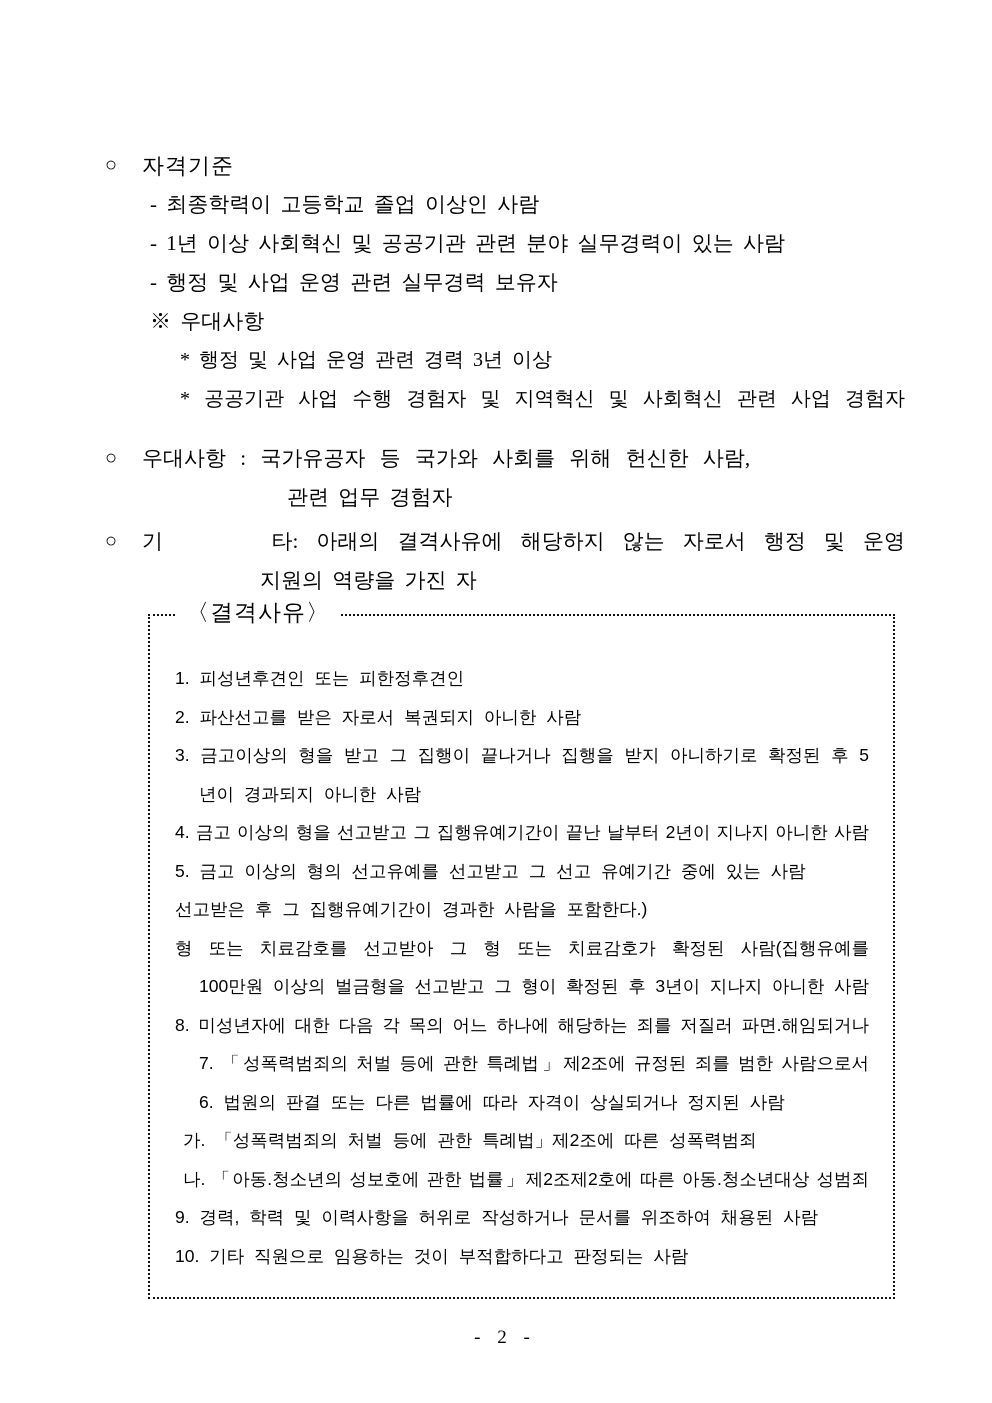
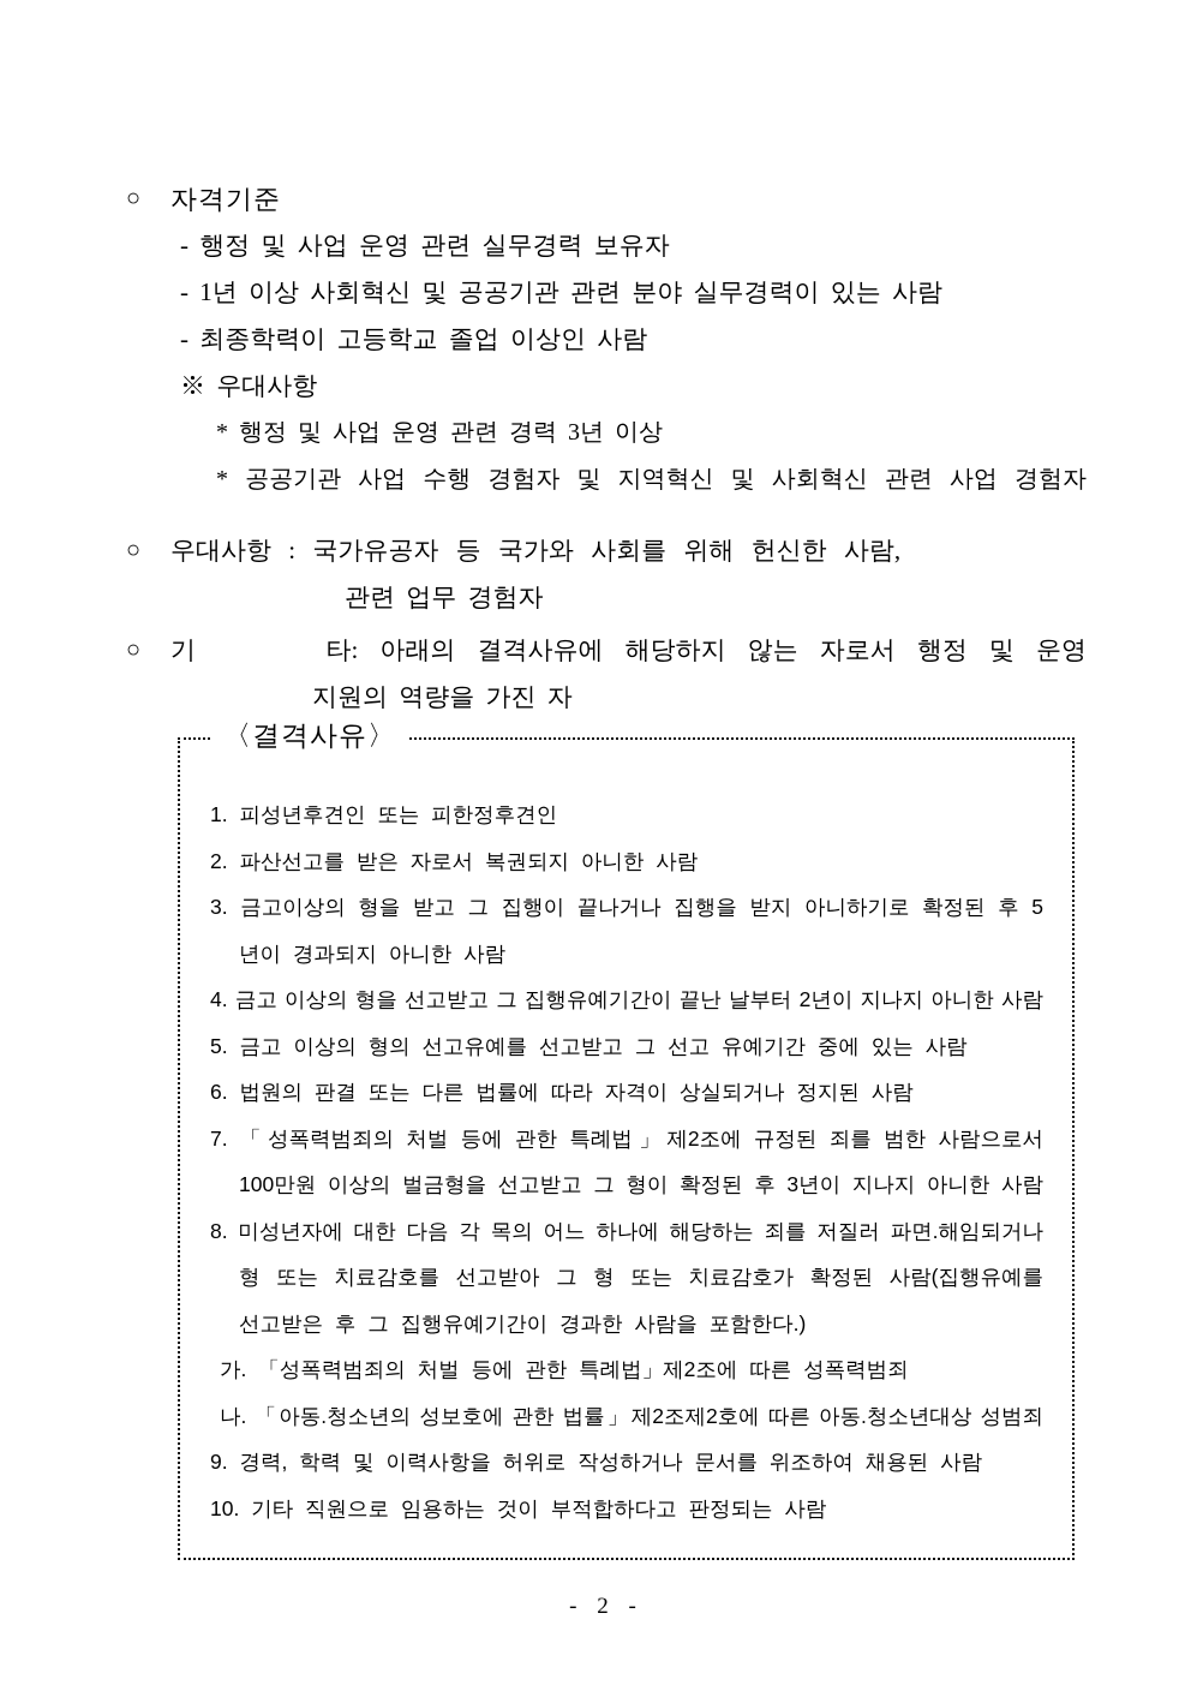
  ○
  자격기준
- - 최종학력이 고등학교 졸업 이상인 사람
+ - 행정 및 사업 운영 관련 실무경력 보유자
  - 1년 이상 사회혁신 및 공공기관 관련 분야 실무경력이 있는 사람
- - 행정 및 사업 운영 관련 실무경력 보유자
+ - 최종학력이 고등학교 졸업 이상인 사람
  ※ 우대사항
  * 행정 및 사업 운영 관련 경력 3년 이상
  * 공공기관 사업 수행 경험자 및 지역혁신 및 사회혁신 관련 사업 경험자
  ○
  우대사항 : 국가유공자 등 국가와 사회를 위해 헌신한 사람,
  관련 업무 경험자
  ○
  기 타: 아래의 결격사유에 해당하지 않는 자로서 행정 및 운영
  지원의 역량을 가진 자
  〈결격사유〉
  1. 피성년후견인 또는 피한정후견인
  2. 파산선고를 받은 자로서 복권되지 아니한 사람
  3. 금고이상의 형을 받고 그 집행이 끝나거나 집행을 받지 아니하기로 확정된 후 5
  년이 경과되지 아니한 사람
  4. 금고 이상의 형을 선고받고 그 집행유예기간이 끝난 날부터 2년이 지나지 아니한 사람
  5. 금고 이상의 형의 선고유예를 선고받고 그 선고 유예기간 중에 있는 사람
- 선고받은 후 그 집행유예기간이 경과한 사람을 포함한다.)
+ 6. 법원의 판결 또는 다른 법률에 따라 자격이 상실되거나 정지된 사람
- 형 또는 치료감호를 선고받아 그 형 또는 치료감호가 확정된 사람(집행유예를
+ 7. 「성폭력범죄의 처벌 등에 관한 특례법」제2조에 규정된 죄를 범한 사람으로서
  100만원 이상의 벌금형을 선고받고 그 형이 확정된 후 3년이 지나지 아니한 사람
  8. 미성년자에 대한 다음 각 목의 어느 하나에 해당하는 죄를 저질러 파면.해임되거나
- 7. 「성폭력범죄의 처벌 등에 관한 특례법」제2조에 규정된 죄를 범한 사람으로서
+ 형 또는 치료감호를 선고받아 그 형 또는 치료감호가 확정된 사람(집행유예를
- 6. 법원의 판결 또는 다른 법률에 따라 자격이 상실되거나 정지된 사람
+ 선고받은 후 그 집행유예기간이 경과한 사람을 포함한다.)
  가. 「성폭력범죄의 처벌 등에 관한 특례법」제2조에 따른 성폭력범죄
  나. 「아동.청소년의 성보호에 관한 법률」제2조제2호에 따른 아동.청소년대상 성범죄
  9. 경력, 학력 및 이력사항을 허위로 작성하거나 문서를 위조하여 채용된 사람
  10. 기타 직원으로 임용하는 것이 부적합하다고 판정되는 사람
  - 2 -
